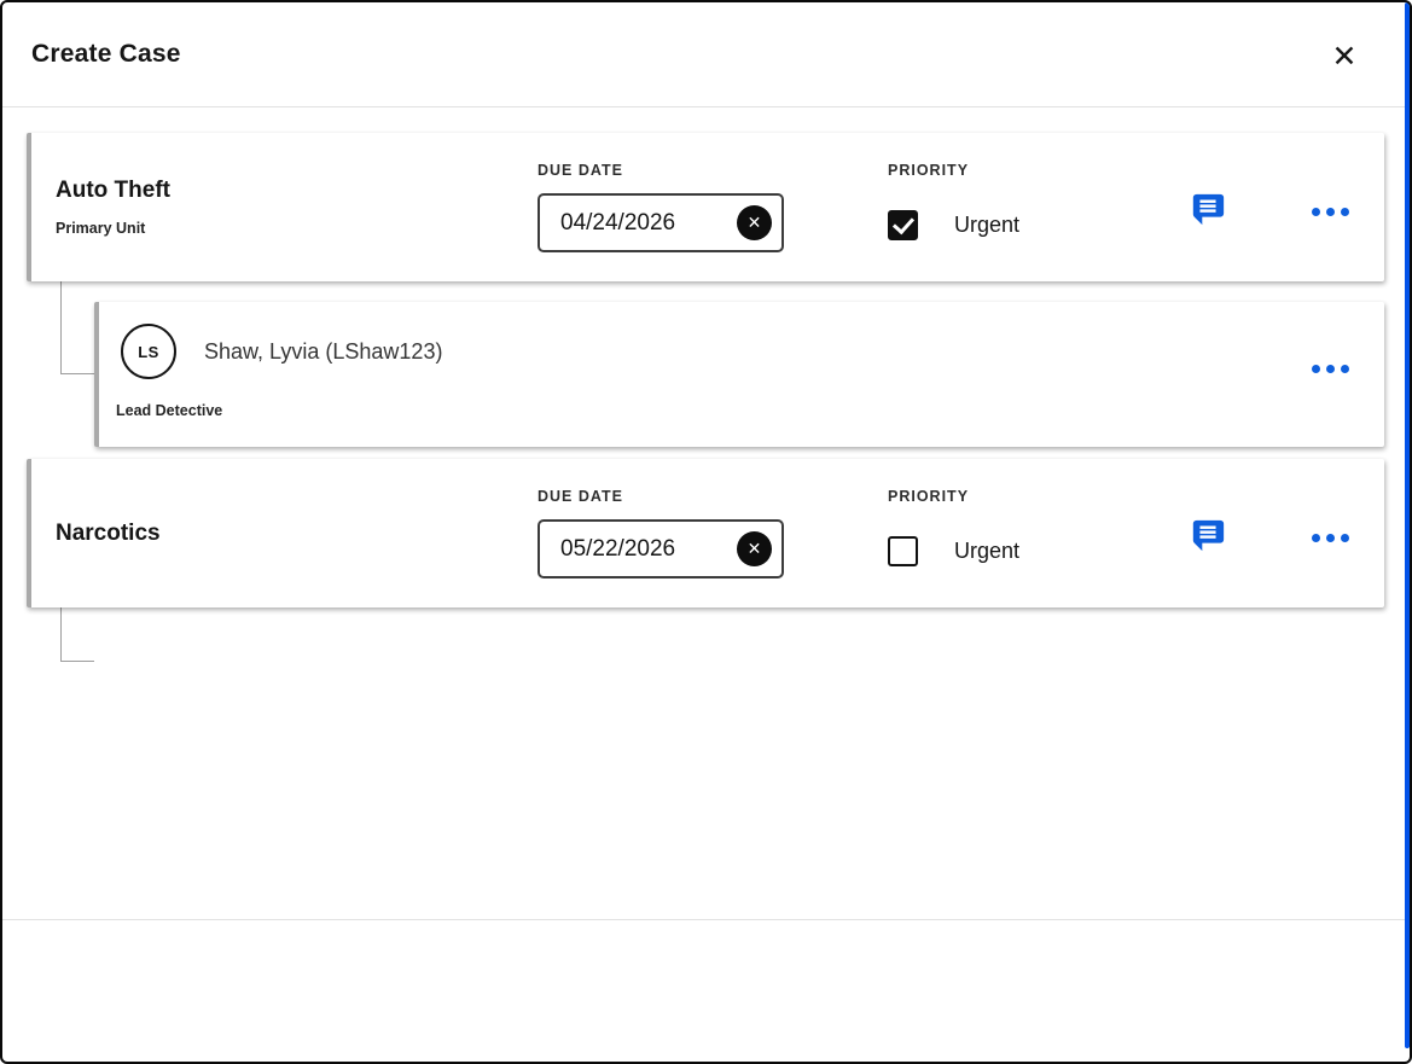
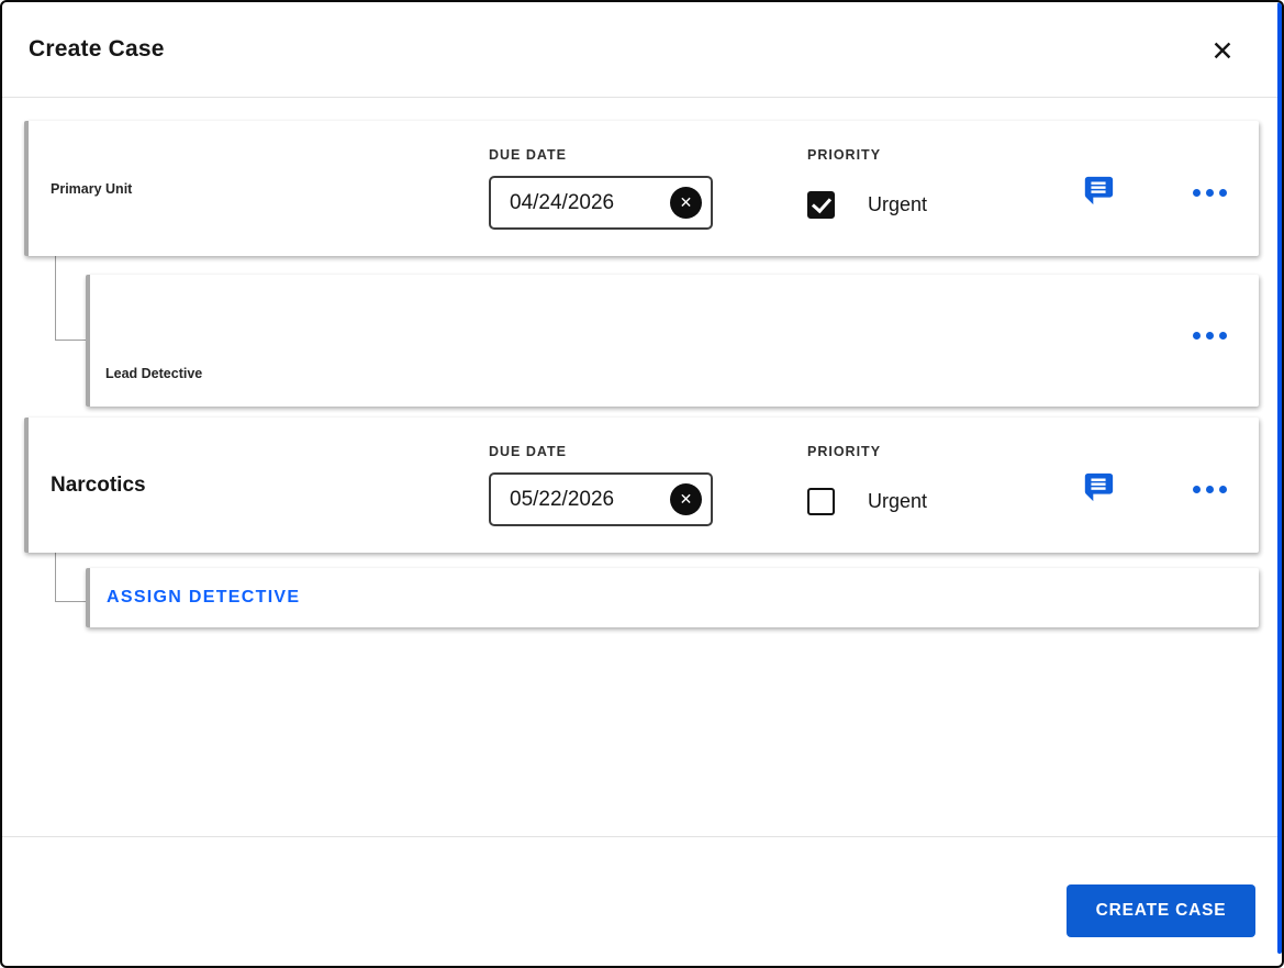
  Create Case
  ✕
- Auto Theft
  Primary Unit
  DUE DATE
  04/24/2026
  ✕
  PRIORITY
  Urgent
- LS
- Shaw, Lyvia (LShaw123)
  Lead Detective
  Narcotics
  DUE DATE
  05/22/2026
  ✕
  PRIORITY
  Urgent
+ ASSIGN DETECTIVE
+ CREATE CASE
